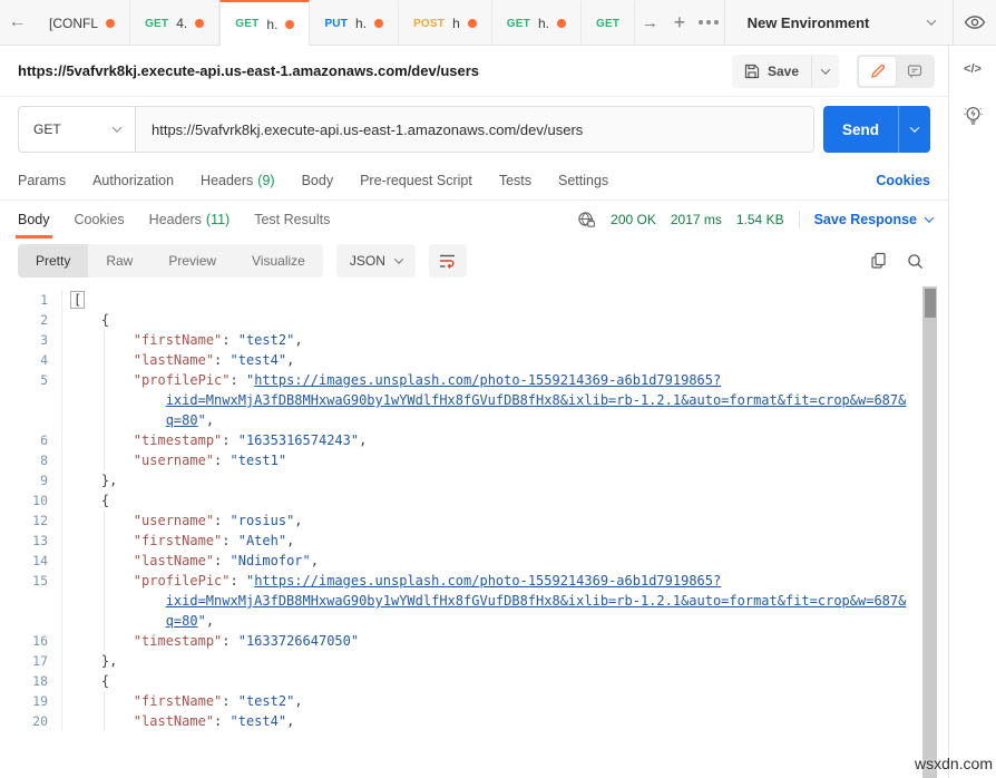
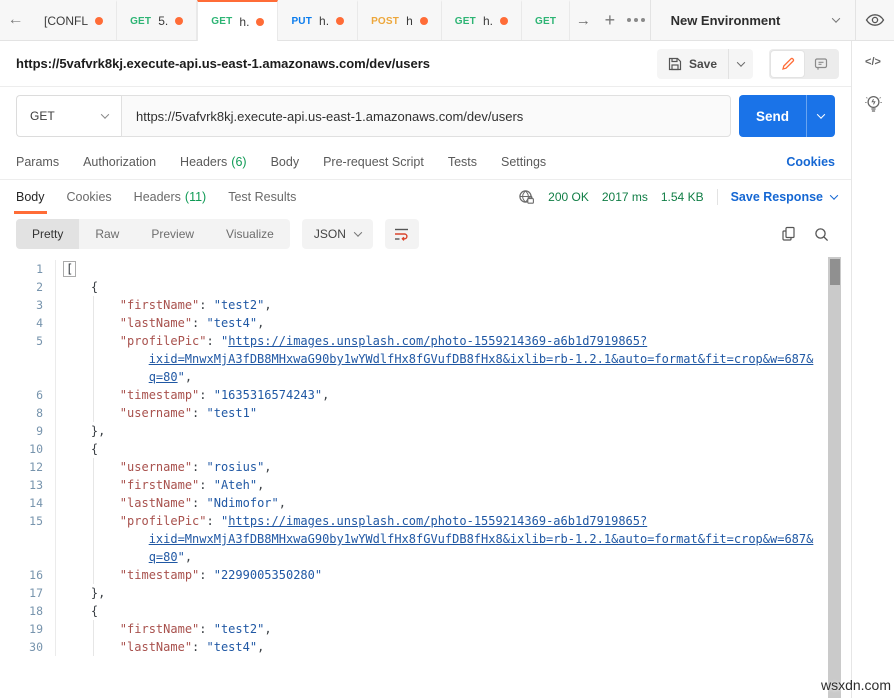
  ←
  [CONFL
  GET
- 4.
+ 5.
  GET
  h.
  PUT
  h.
  POST
  h
  GET
  h.
  GET
  →
  +
  New Environment
  https://5vafvrk8kj.execute-api.us-east-1.amazonaws.com/dev/users
  Save
  GET
  https://5vafvrk8kj.execute-api.us-east-1.amazonaws.com/dev/users
  Send
  Params
  Authorization
  Headers
- (9)
+ (6)
  Body
  Pre-request Script
  Tests
  Settings
  Cookies
  Body
  Cookies
  Headers
  (11)
  Test Results
  200 OK
  2017 ms
  1.54 KB
  Save Response
  Pretty
  Raw
  Preview
  Visualize
  JSON
  1
  [
  2
  {
  3
  "firstName": "test2",
  4
  "lastName": "test4",
  5
  "profilePic": "https://images.unsplash.com/photo-1559214369-a6b1d7919865?
  ixid=MnwxMjA3fDB8MHxwaG90by1wYWdlfHx8fGVufDB8fHx8&ixlib=rb-1.2.1&auto=format&fit=crop&w=687&
  q=80",
  6
  "timestamp": "1635316574243",
  8
  "username": "test1"
  9
  },
  10
  {
  12
  "username": "rosius",
  13
  "firstName": "Ateh",
  14
  "lastName": "Ndimofor",
  15
  "profilePic": "https://images.unsplash.com/photo-1559214369-a6b1d7919865?
  ixid=MnwxMjA3fDB8MHxwaG90by1wYWdlfHx8fGVufDB8fHx8&ixlib=rb-1.2.1&auto=format&fit=crop&w=687&
  q=80",
  16
- "timestamp": "1633726647050"
+ "timestamp": "2299005350280"
  17
  },
  18
  {
  19
  "firstName": "test2",
- 20
+ 30
  "lastName": "test4",
  </>
  wsxdn.com
